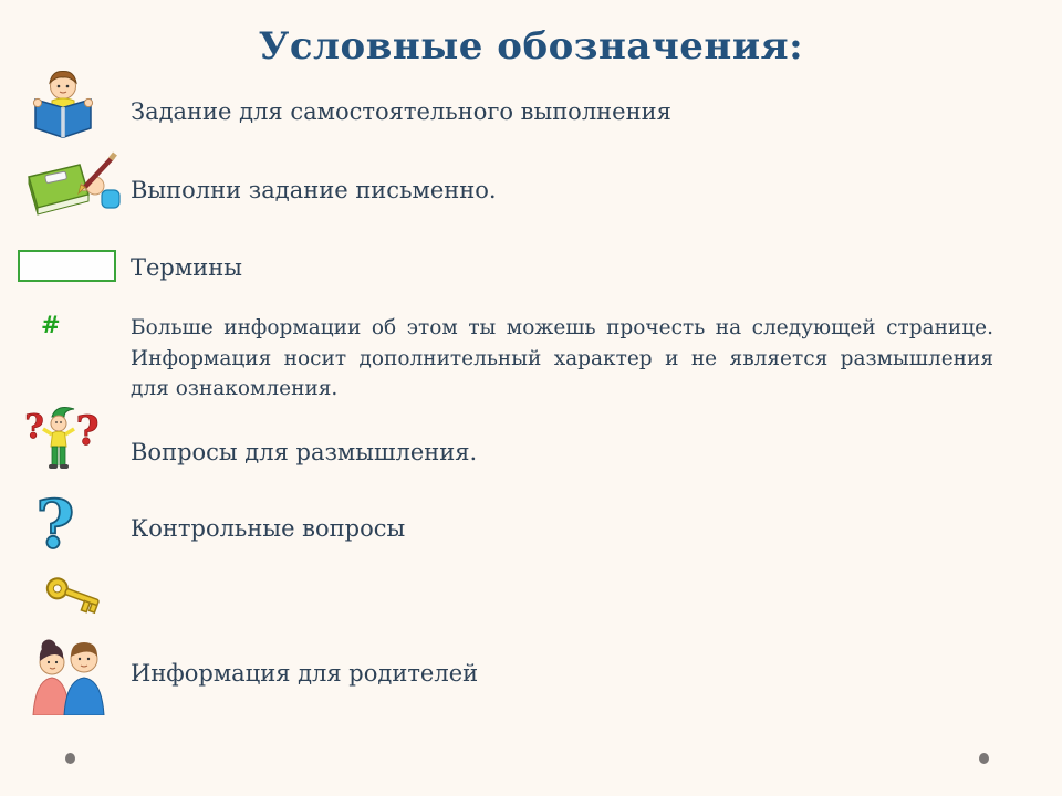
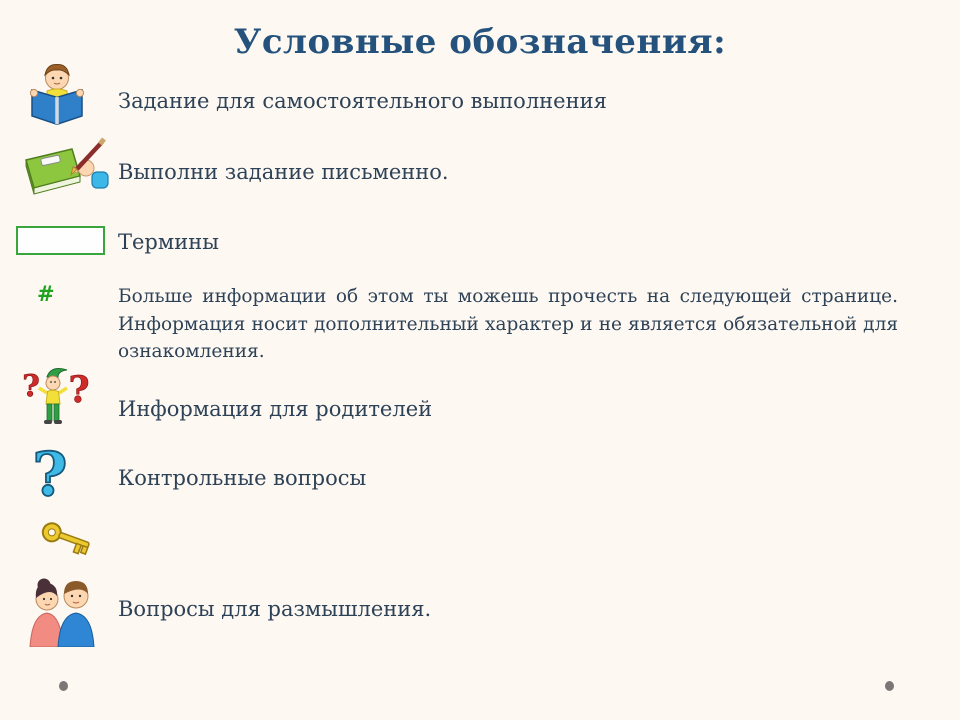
  Условные обозначения:
  Задание для самостоятельного выполнения
  Выполни задание письменно.
  Термины
  #
- Больше информации об этом ты можешь прочесть на следующей странице. Информация носит дополнительный характер и не является размышления для ознакомления.
+ Больше информации об этом ты можешь прочесть на следующей странице. Информация носит дополнительный характер и не является обязательной для ознакомления.
  ?
  ?
- Вопросы для размышления.
+ Информация для родителей
  ?
  Контрольные вопросы
- Информация для родителей
+ Вопросы для размышления.
